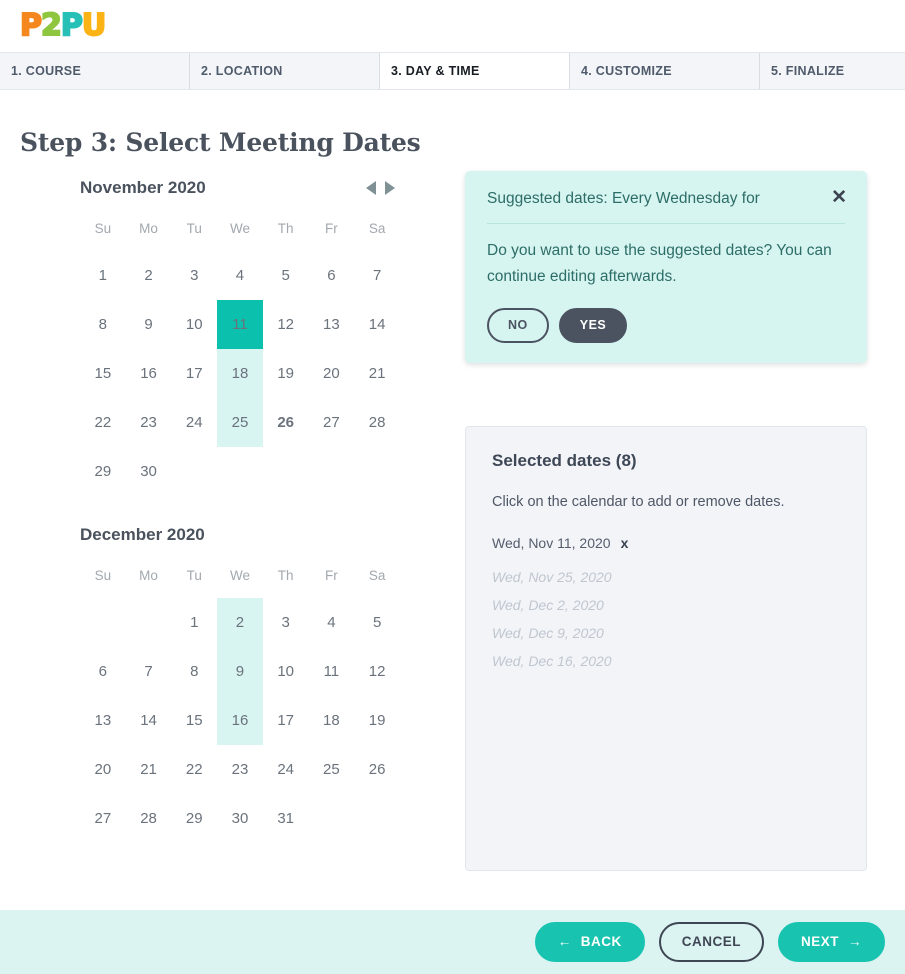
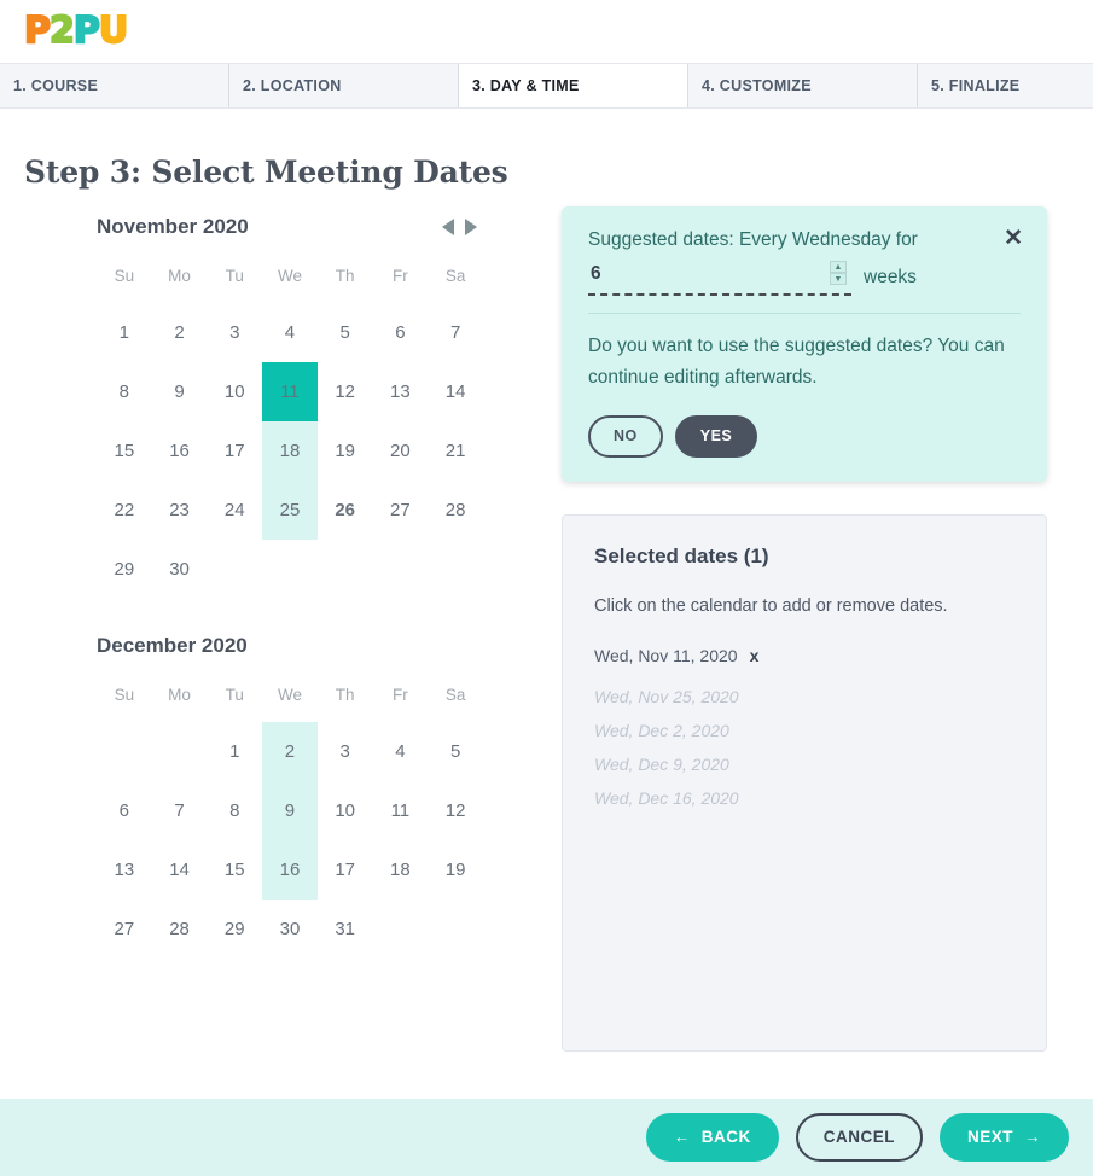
  P
  2
  P
  U
  1. COURSE
  2. LOCATION
  3. DAY & TIME
  4. CUSTOMIZE
  5. FINALIZE
  Step 3: Select Meeting Dates
  November 2020
  Su	Mo	Tu	We	Th	Fr	Sa
  1	2	3	4	5	6	7
  8	9	10	11	12	13	14
  15	16	17	18	19	20	21
  22	23	24	25	26	27	28
  29	30
  December 2020
  Su	Mo	Tu	We	Th	Fr	Sa
  		1	2	3	4	5
  6	7	8	9	10	11	12
  13	14	15	16	17	18	19
- 20	21	22	23	24	25	26
  27	28	29	30	31
  ✕
  Suggested dates: Every Wednesday for
+ 6
+ weeks
  Do you want to use the suggested dates? You can continue editing afterwards.
  NO
  YES
- Selected dates (8)
+ Selected dates (1)
  Click on the calendar to add or remove dates.
  Wed, Nov 11, 2020 x
  Wed, Nov 25, 2020
  Wed, Dec 2, 2020
  Wed, Dec 9, 2020
  Wed, Dec 16, 2020
  ←
  BACK
  CANCEL
  NEXT
  →
